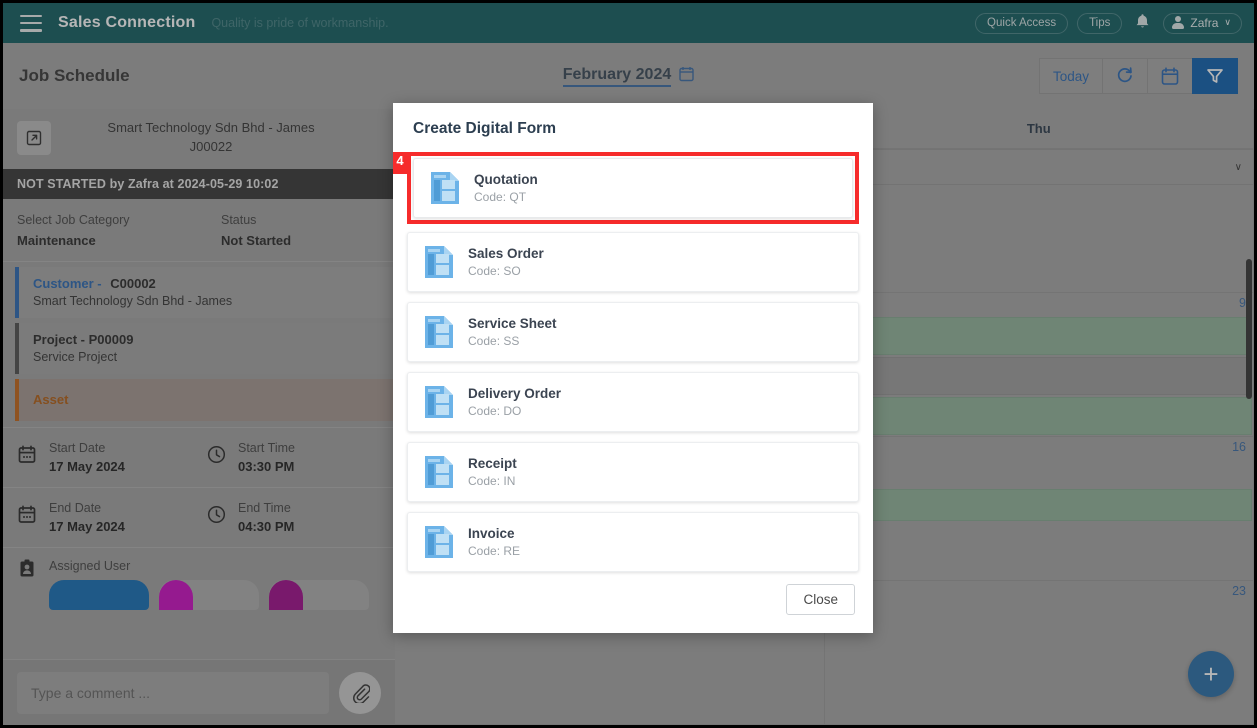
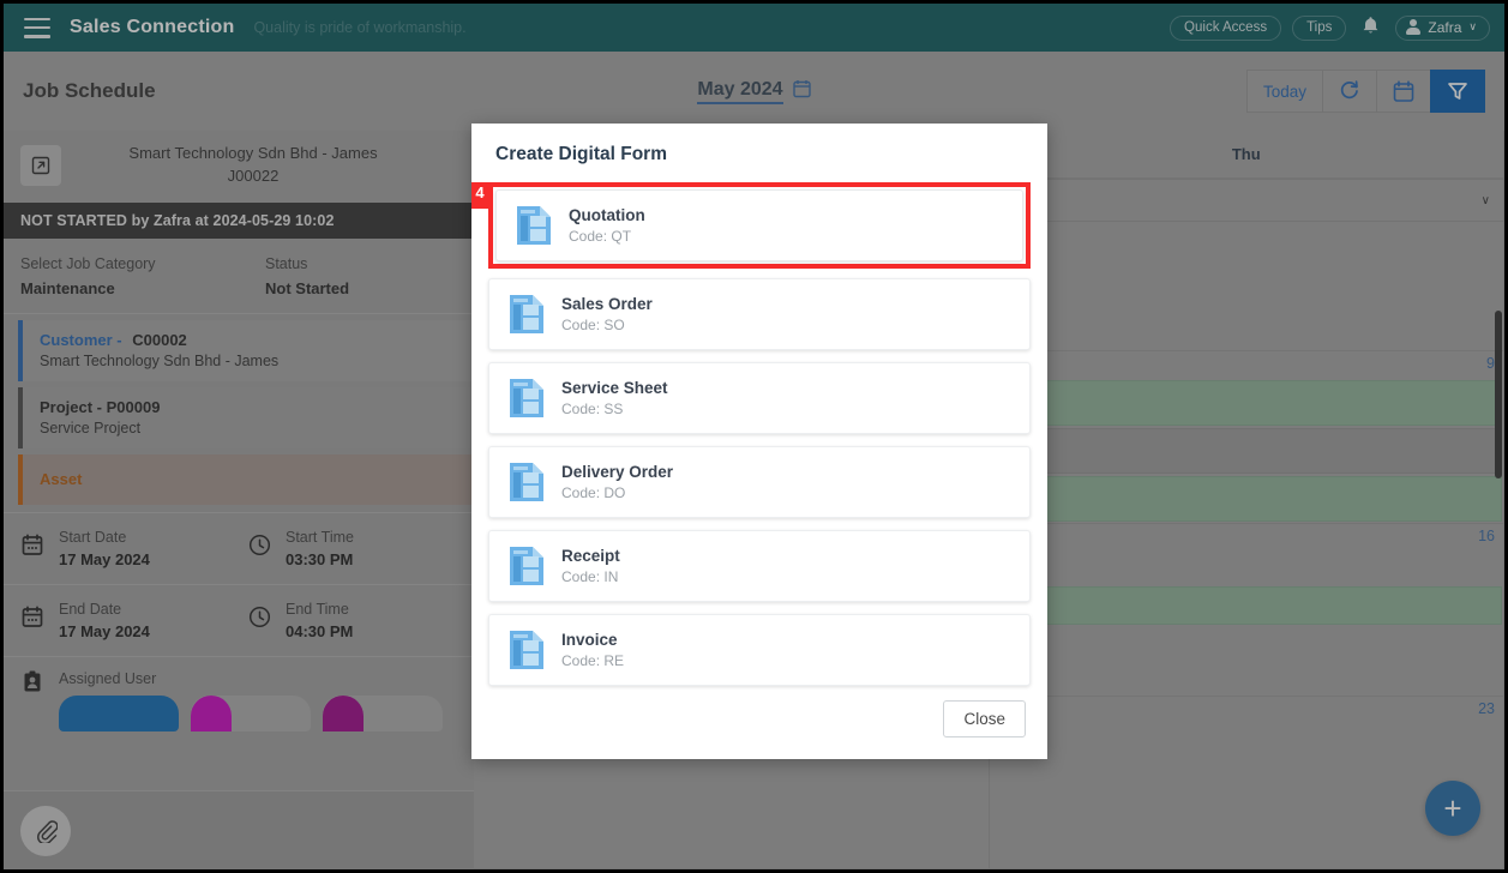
  Sales Connection
  Quality is pride of workmanship.
  Quick Access
  Tips
  Zafra
  ∨
  Job Schedule
- February 2024
+ May 2024
  ∨
  Today
  Thu
  9
  16
  23
  +
  Smart Technology Sdn Bhd - James
  J00022
  NOT STARTED by Zafra at 2024-05-29 10:02
  Select Job Category
  Maintenance
  Status
  Not Started
  Customer - C00002
  Smart Technology Sdn Bhd - James
  Project - P00009
  Service Project
  Asset
  Start Date
  17 May 2024
  Start Time
  03:30 PM
  End Date
  17 May 2024
  End Time
  04:30 PM
  Assigned User
- Type a comment ...
  Create Digital Form
  4
  Quotation
  Code: QT
  Sales Order
  Code: SO
  Service Sheet
  Code: SS
  Delivery Order
  Code: DO
  Receipt
  Code: IN
  Invoice
  Code: RE
  Close
